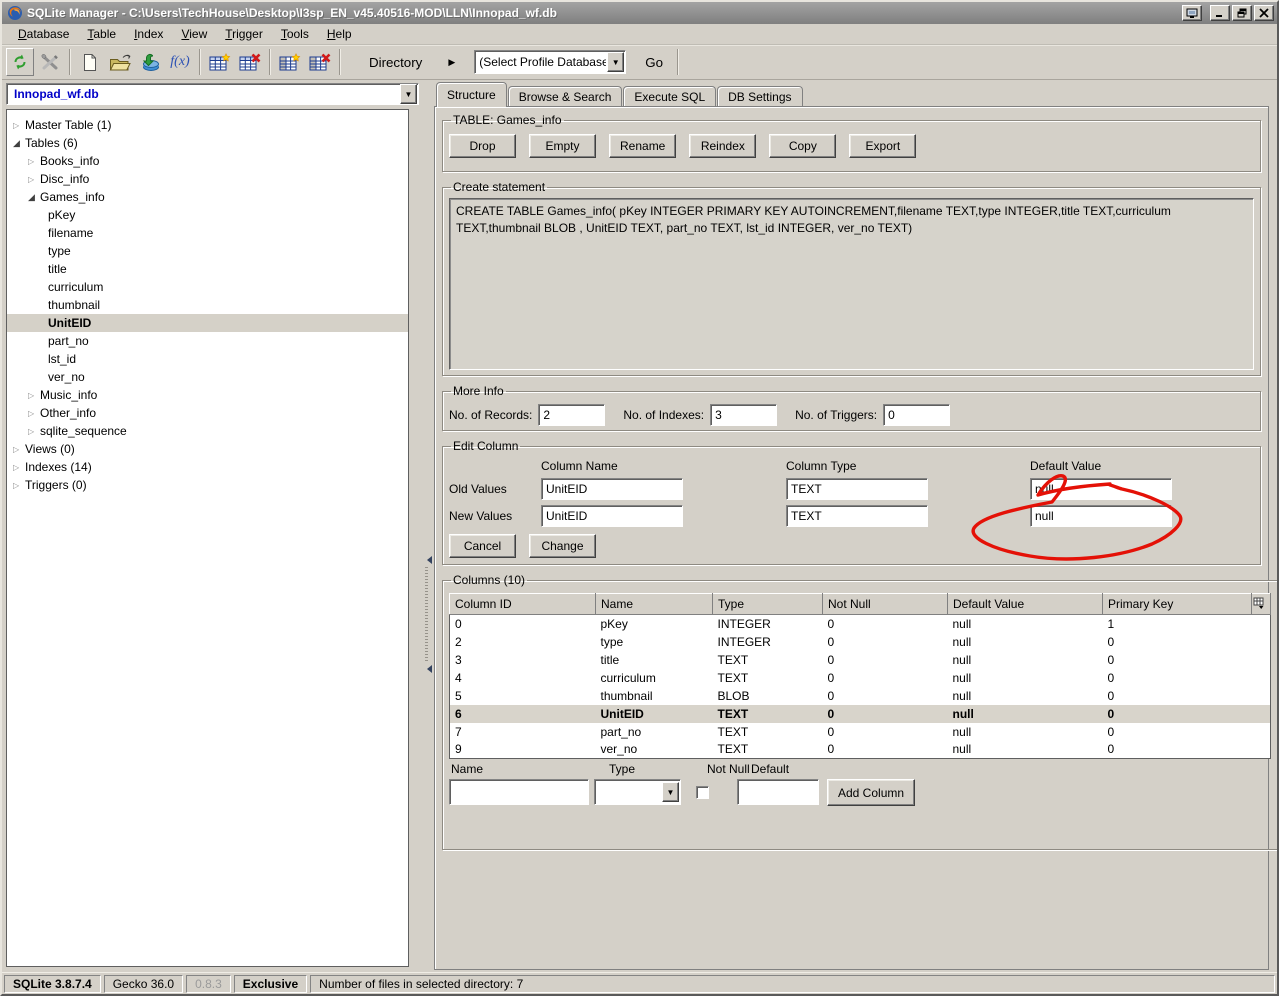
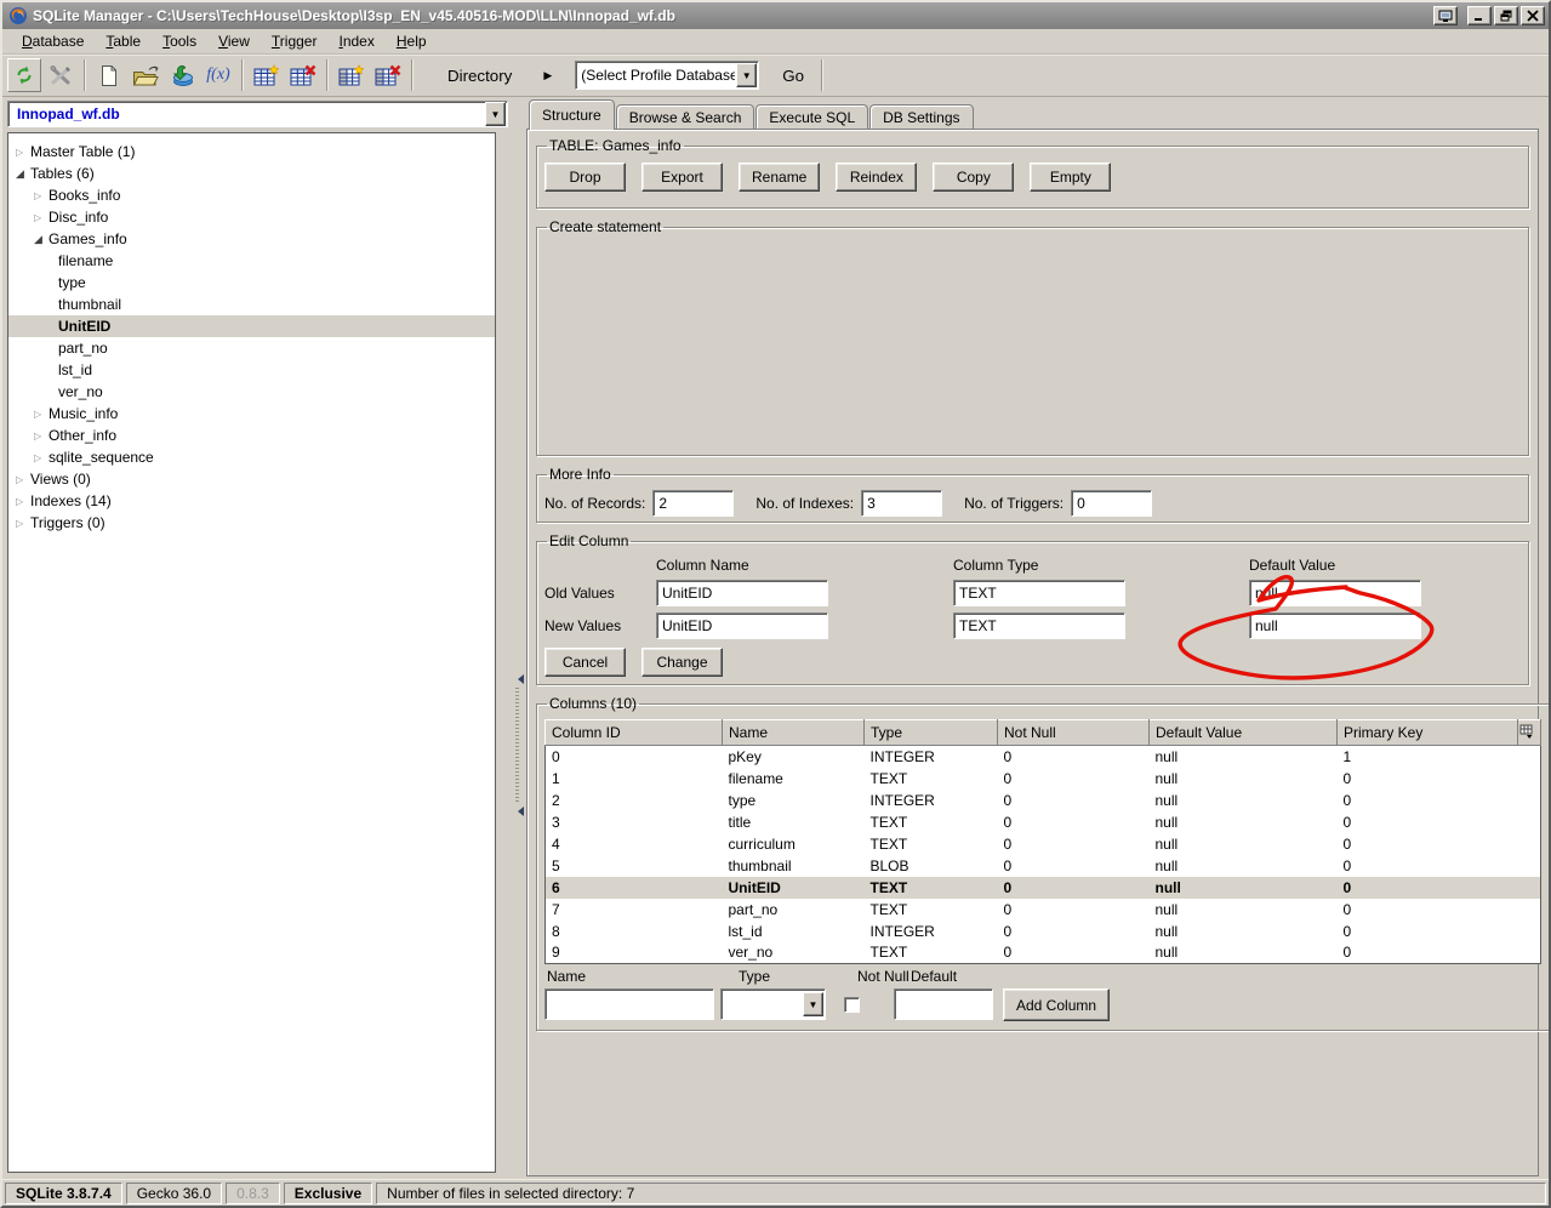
  SQLite Manager - C:\Users\TechHouse\Desktop\I3sp_EN_v45.40516-MOD\LLN\Innopad_wf.db
  Database
  Table
- Index
+ Tools
  View
  Trigger
- Tools
+ Index
  Help
  f(x)
  Directory
  ▶
  (Select Profile Database
  ▼
  Go
  Innopad_wf.db
  ▼
  ▷
  Master Table (1)
  ◢
  Tables (6)
  ▷
  Books_info
  ▷
  Disc_info
  ◢
  Games_info
- pKey
  filename
  type
- title
- curriculum
  thumbnail
  UnitEID
  part_no
  lst_id
  ver_no
  ▷
  Music_info
  ▷
  Other_info
  ▷
  sqlite_sequence
  ▷
  Views (0)
  ▷
  Indexes (14)
  ▷
  Triggers (0)
  Structure
  Browse & Search
  Execute SQL
  DB Settings
  TABLE: Games_info
  Drop
- Empty
+ Export
  Rename
  Reindex
  Copy
- Export
+ Empty
  Create statement
- CREATE TABLE Games_info( pKey INTEGER PRIMARY KEY AUTOINCREMENT,filename TEXT,type INTEGER,title TEXT,curriculum TEXT,thumbnail BLOB , UnitEID TEXT, part_no TEXT, lst_id INTEGER, ver_no TEXT)
  More Info
  No. of Records:
  2
  No. of Indexes:
  3
  No. of Triggers:
  0
  Edit Column
  Column Name
  Column Type
  Default Value
  Old Values
  UnitEID
  TEXT
  null
  New Values
  UnitEID
  TEXT
  null
  Cancel
  Change
  Columns (10)
  Column ID	Name	Type	Not Null	Default Value	Primary Key
  0	pKey	INTEGER	0	null	1
+ 1	filename	TEXT	0	null	0
  2	type	INTEGER	0	null	0
  3	title	TEXT	0	null	0
  4	curriculum	TEXT	0	null	0
  5	thumbnail	BLOB	0	null	0
  6	UnitEID	TEXT	0	null	0
  7	part_no	TEXT	0	null	0
+ 8	lst_id	INTEGER	0	null	0
  9	ver_no	TEXT	0	null	0
  Name
  Type
  Not Null
  Default
  ▼
  Add Column
  SQLite 3.8.7.4
  Gecko 36.0
  0.8.3
  Exclusive
  Number of files in selected directory: 7
